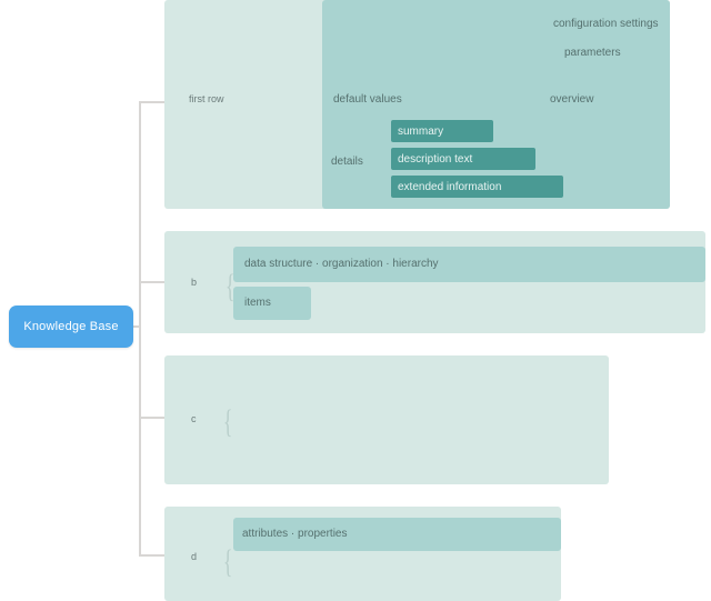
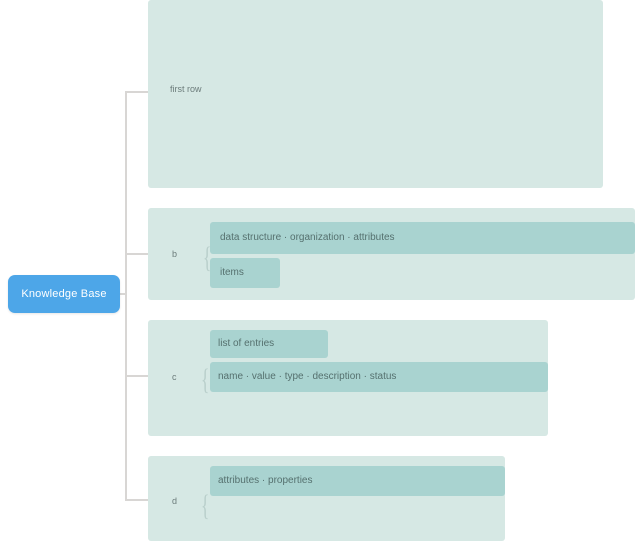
  Knowledge Base
  first row
- configuration settings
- parameters
- default values
- overview
- details
- summary
- description text
- extended information
  b
  {
- data structure · organization · hierarchy
+ data structure · organization · attributes
  items
  c
  {
+ list of entries
+ name · value · type · description · status
  d
  {
  attributes · properties
